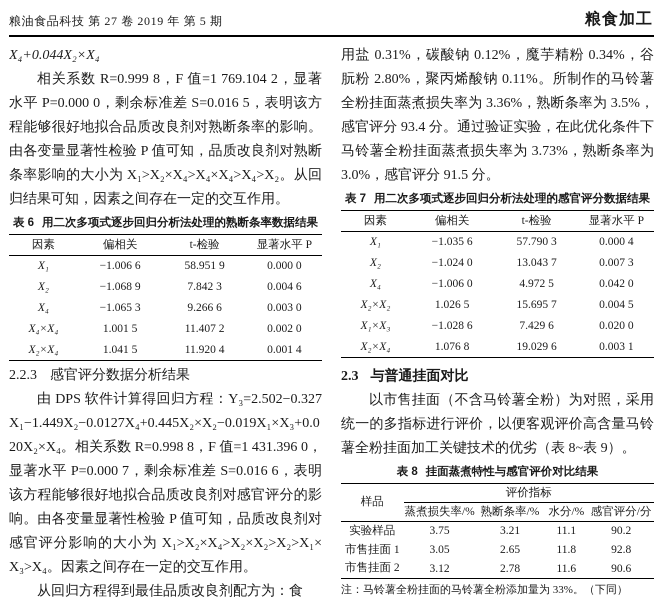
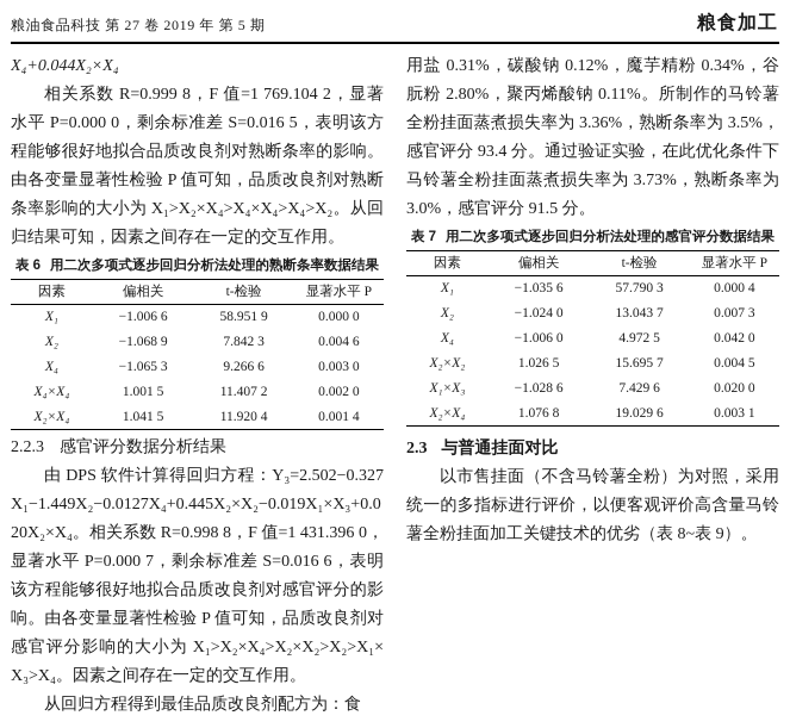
  粮油食品科技 第 27 卷 2019 年 第 5 期
  粮食加工
  X₄+0.044X₂×X₄
  相关系数 R=0.999 8，F 值=1 769.104 2，显著水平 P=0.000 0，剩余标准差 S=0.016 5，表明该方程能够很好地拟合品质改良剂对熟断条率的影响。由各变量显著性检验 P 值可知，品质改良剂对熟断条率影响的大小为 X₁>X₂×X₄>X₄×X₄>X₄>X₂。从回归结果可知，因素之间存在一定的交互作用。
  表 6 用二次多项式逐步回归分析法处理的熟断条率数据结果
  因素	偏相关	t-检验	显著水平 P
  X₁	−1.006 6	58.951 9	0.000 0
  X₂	−1.068 9	7.842 3	0.004 6
  X₄	−1.065 3	9.266 6	0.003 0
  X₄×X₄	1.001 5	11.407 2	0.002 0
  X₂×X₄	1.041 5	11.920 4	0.001 4
  2.2.3 感官评分数据分析结果
  由 DPS 软件计算得回归方程：Y₃=2.502−0.327X₁−1.449X₂−0.0127X₄+0.445X₂×X₂−0.019X₁×X₃+0.020X₂×X₄。相关系数 R=0.998 8，F 值=1 431.396 0，显著水平 P=0.000 7，剩余标准差 S=0.016 6，表明该方程能够很好地拟合品质改良剂对感官评分的影响。由各变量显著性检验 P 值可知，品质改良剂对感官评分影响的大小为 X₁>X₂×X₄>X₂×X₂>X₂>X₁×X₃>X₄。因素之间存在一定的交互作用。
  从回归方程得到最佳品质改良剂配方为：食
  用盐 0.31%，碳酸钠 0.12%，魔芋精粉 0.34%，谷朊粉 2.80%，聚丙烯酸钠 0.11%。所制作的马铃薯全粉挂面蒸煮损失率为 3.36%，熟断条率为 3.5%，感官评分 93.4 分。通过验证实验，在此优化条件下马铃薯全粉挂面蒸煮损失率为 3.73%，熟断条率为 3.0%，感官评分 91.5 分。
  表 7 用二次多项式逐步回归分析法处理的感官评分数据结果
  因素	偏相关	t-检验	显著水平 P
  X₁	−1.035 6	57.790 3	0.000 4
  X₂	−1.024 0	13.043 7	0.007 3
  X₄	−1.006 0	4.972 5	0.042 0
  X₂×X₂	1.026 5	15.695 7	0.004 5
  X₁×X₃	−1.028 6	7.429 6	0.020 0
  X₂×X₄	1.076 8	19.029 6	0.003 1
  2.3 与普通挂面对比
  以市售挂面（不含马铃薯全粉）为对照，采用统一的多指标进行评价，以便客观评价高含量马铃薯全粉挂面加工关键技术的优劣（表 8~表 9）。
- 表 8 挂面蒸煮特性与感官评价对比结果
- 样品	评价指标
- 蒸煮损失率/%	熟断条率/%	水分/%	感官评分/分
- 实验样品	3.75	3.21	11.1	90.2
- 市售挂面 1	3.05	2.65	11.8	92.8
- 市售挂面 2	3.12	2.78	11.6	90.6
- 注：马铃薯全粉挂面的马铃薯全粉添加量为 33%。（下同）
